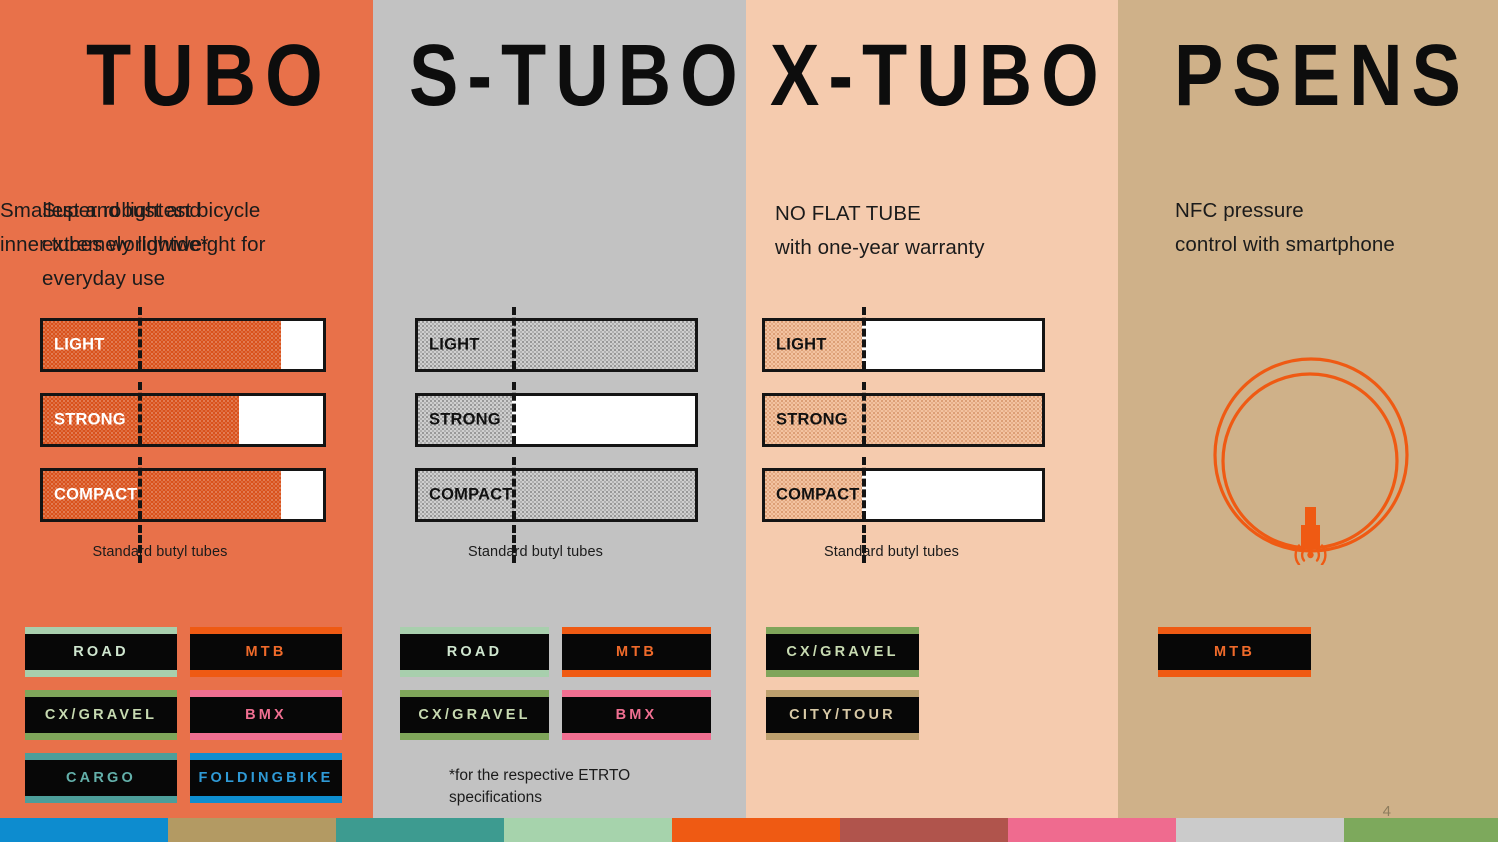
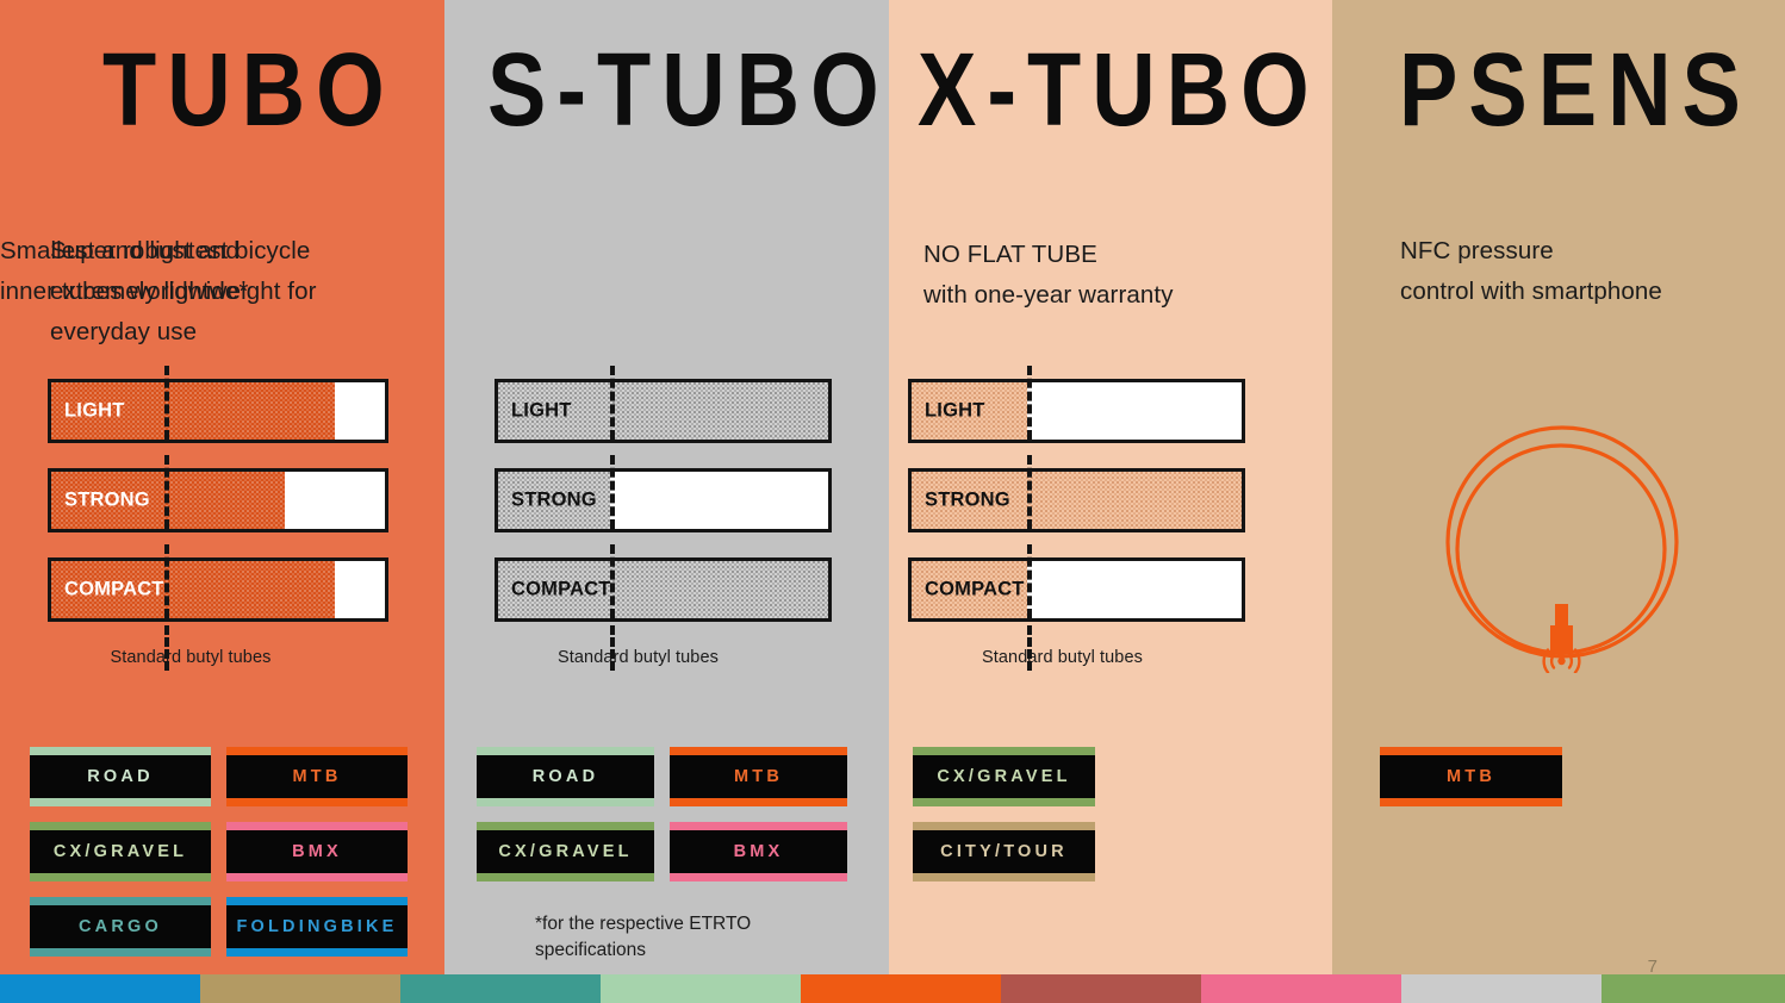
  TUBO
  Super robust and
  extremely lightweight for
  everyday use
  LIGHT
  STRONG
  COMPACT
  Standard butyl tubes
  ROAD
  MTB
  CX/GRAVEL
  BMX
  CARGO
  FOLDINGBIKE
  S-TUBO
  Smallest and lightest bicycle
  inner tubes worldwide*
  LIGHT
  STRONG
  COMPACT
  Standard butyl tubes
  ROAD
  MTB
  CX/GRAVEL
  BMX
  *for the respective ETRTO
  specifications
  X-TUBO
  NO FLAT TUBE
  with one-year warranty
  LIGHT
  STRONG
  COMPACT
  Standard butyl tubes
  CX/GRAVEL
  CITY/TOUR
  PSENS
  NFC pressure
  control with smartphone
  MTB
- 4
+ 7
